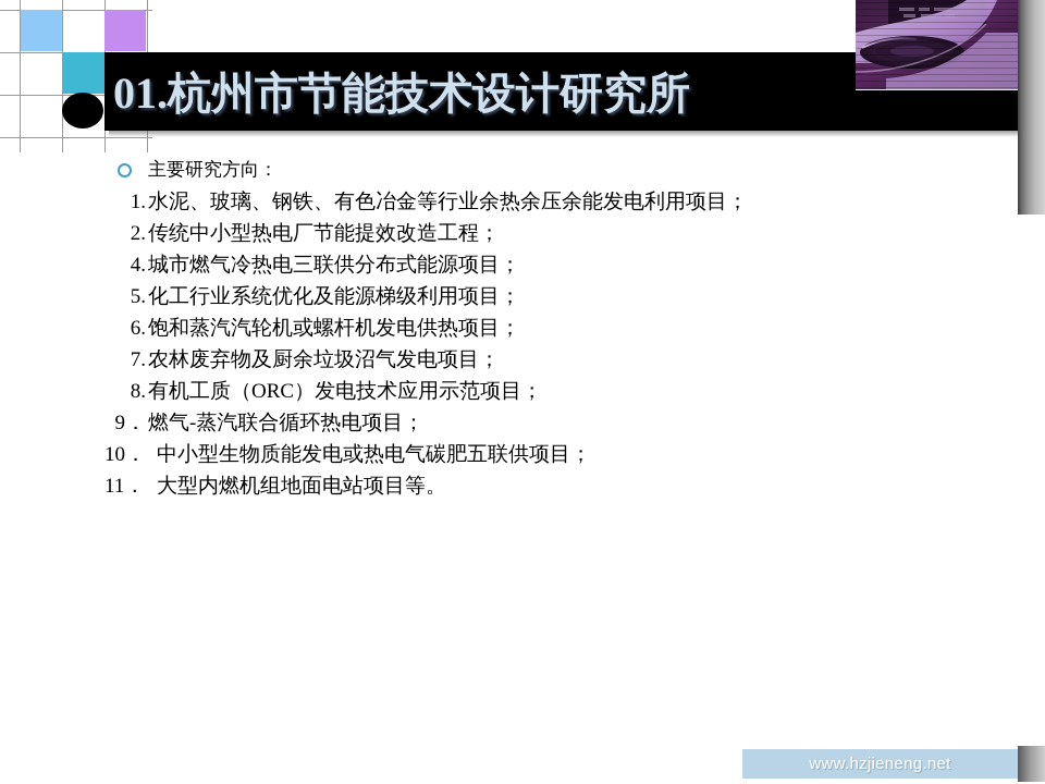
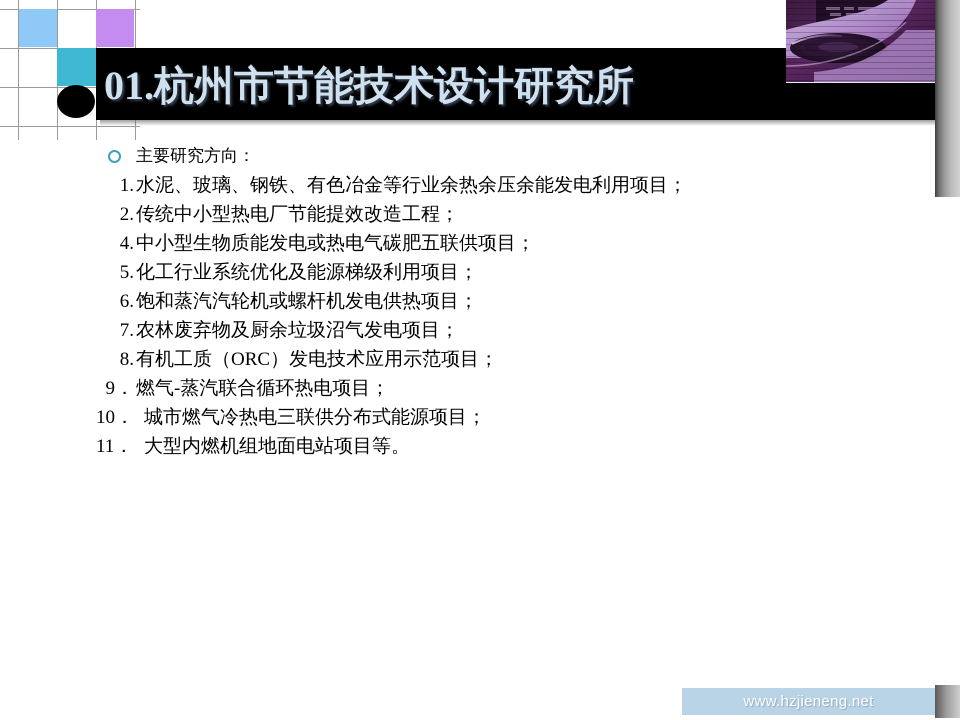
  01.杭州市节能技术设计研究所
  主要研究方向：
  1.
  水泥、玻璃、钢铁、有色冶金等行业余热余压余能发电利用项目；
  2.
  传统中小型热电厂节能提效改造工程；
  4.
- 城市燃气冷热电三联供分布式能源项目；
+ 中小型生物质能发电或热电气碳肥五联供项目；
  5.
  化工行业系统优化及能源梯级利用项目；
  6.
  饱和蒸汽汽轮机或螺杆机发电供热项目；
  7.
  农林废弃物及厨余垃圾沼气发电项目；
  8.
  有机工质（ORC）发电技术应用示范项目；
  9．
  燃气-蒸汽联合循环热电项目；
  10．
- 中小型生物质能发电或热电气碳肥五联供项目；
+ 城市燃气冷热电三联供分布式能源项目；
  11．
  大型内燃机组地面电站项目等。
  www.hzjieneng.net
